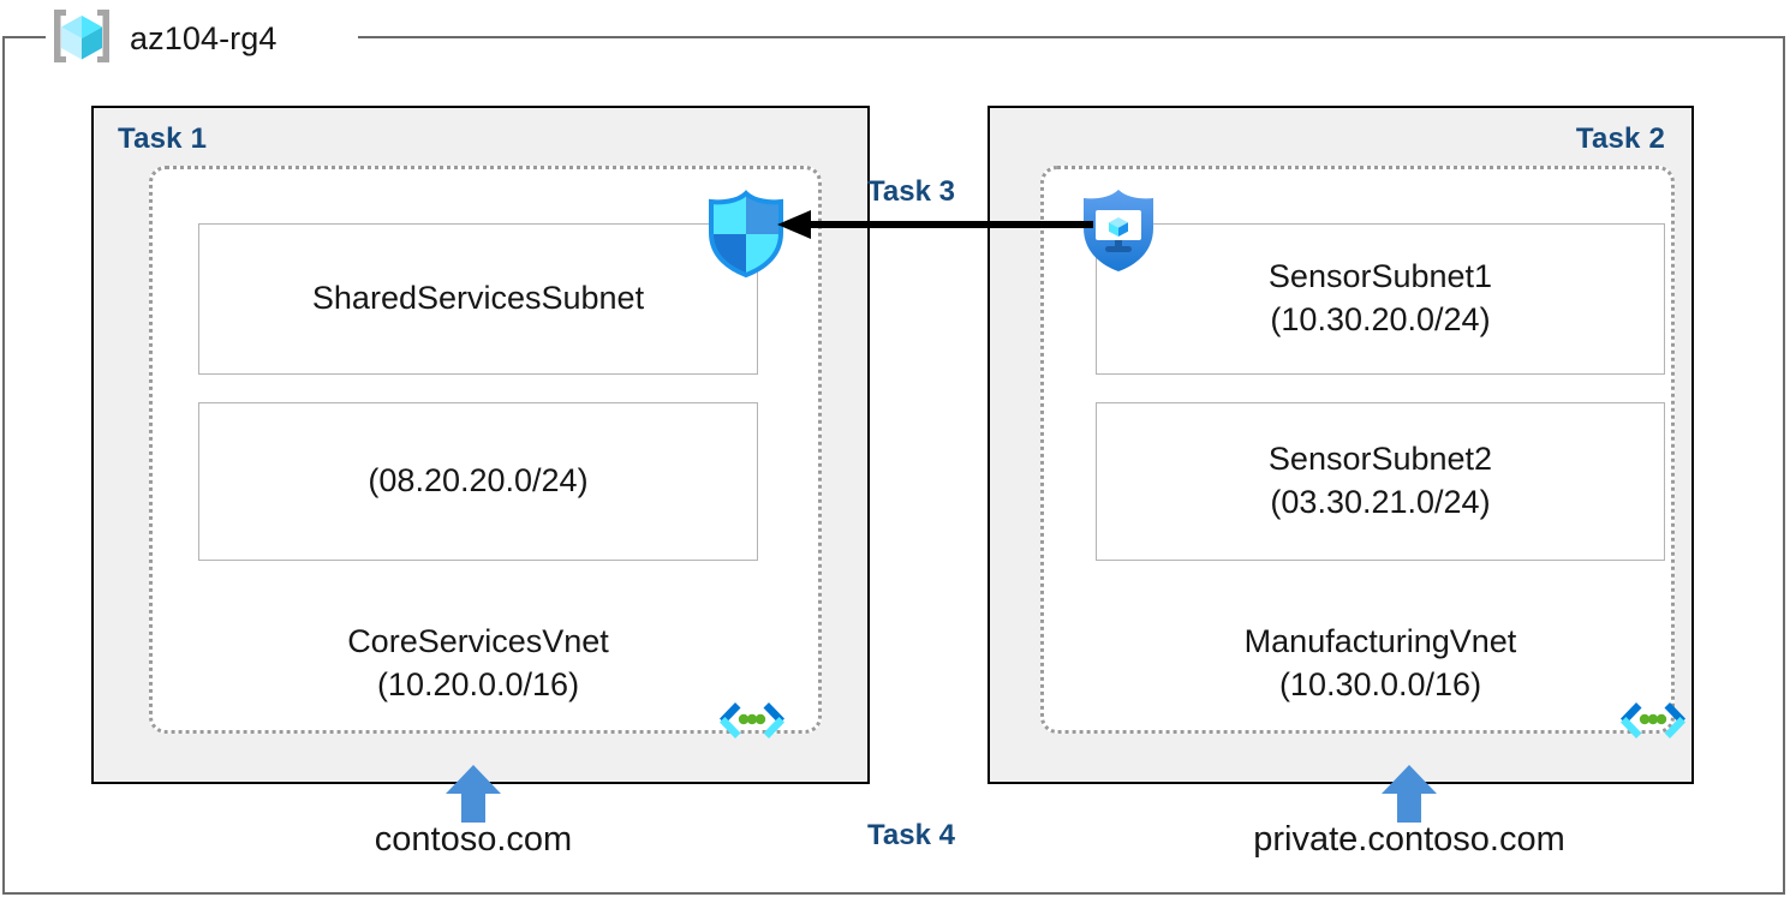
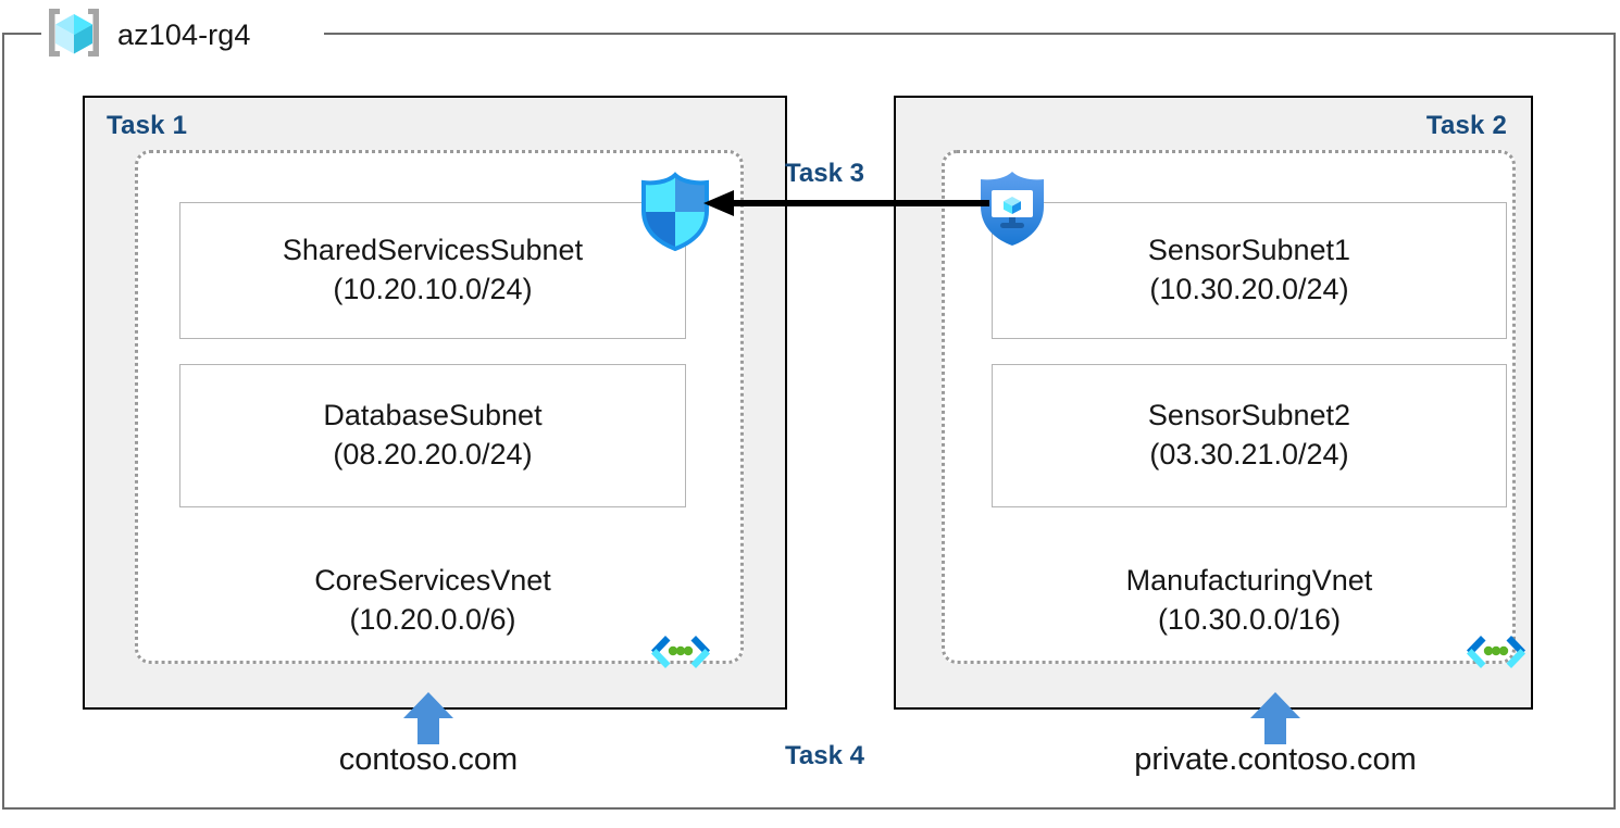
  az104-rg4
  Task 1
  SharedServicesSubnet
+ (10.20.10.0/24)
+ DatabaseSubnet
  (08.20.20.0/24)
  CoreServicesVnet
- (10.20.0.0/16)
+ (10.20.0.0/6)
  Task 2
  SensorSubnet1
  (10.30.20.0/24)
  SensorSubnet2
  (03.30.21.0/24)
  ManufacturingVnet
  (10.30.0.0/16)
  Task 3
  Task 4
  contoso.com
  private.contoso.com
